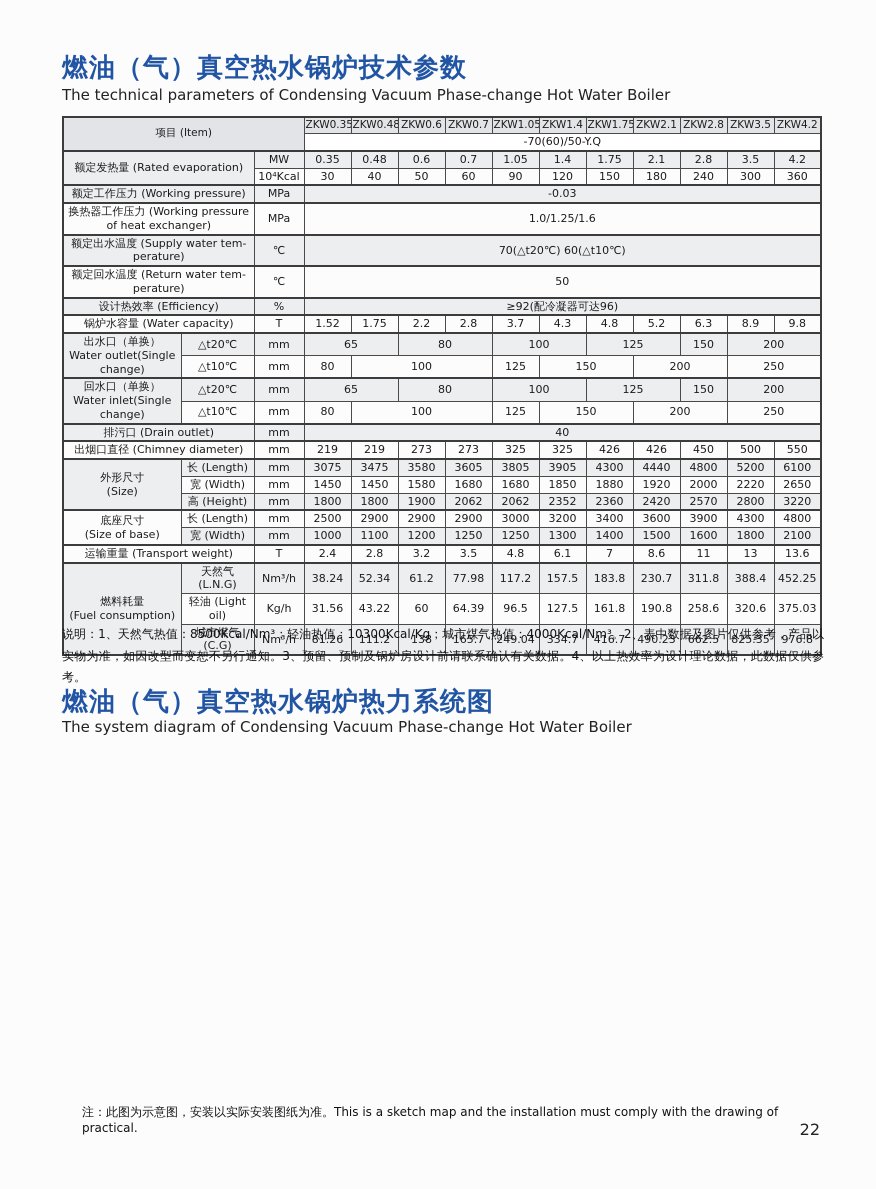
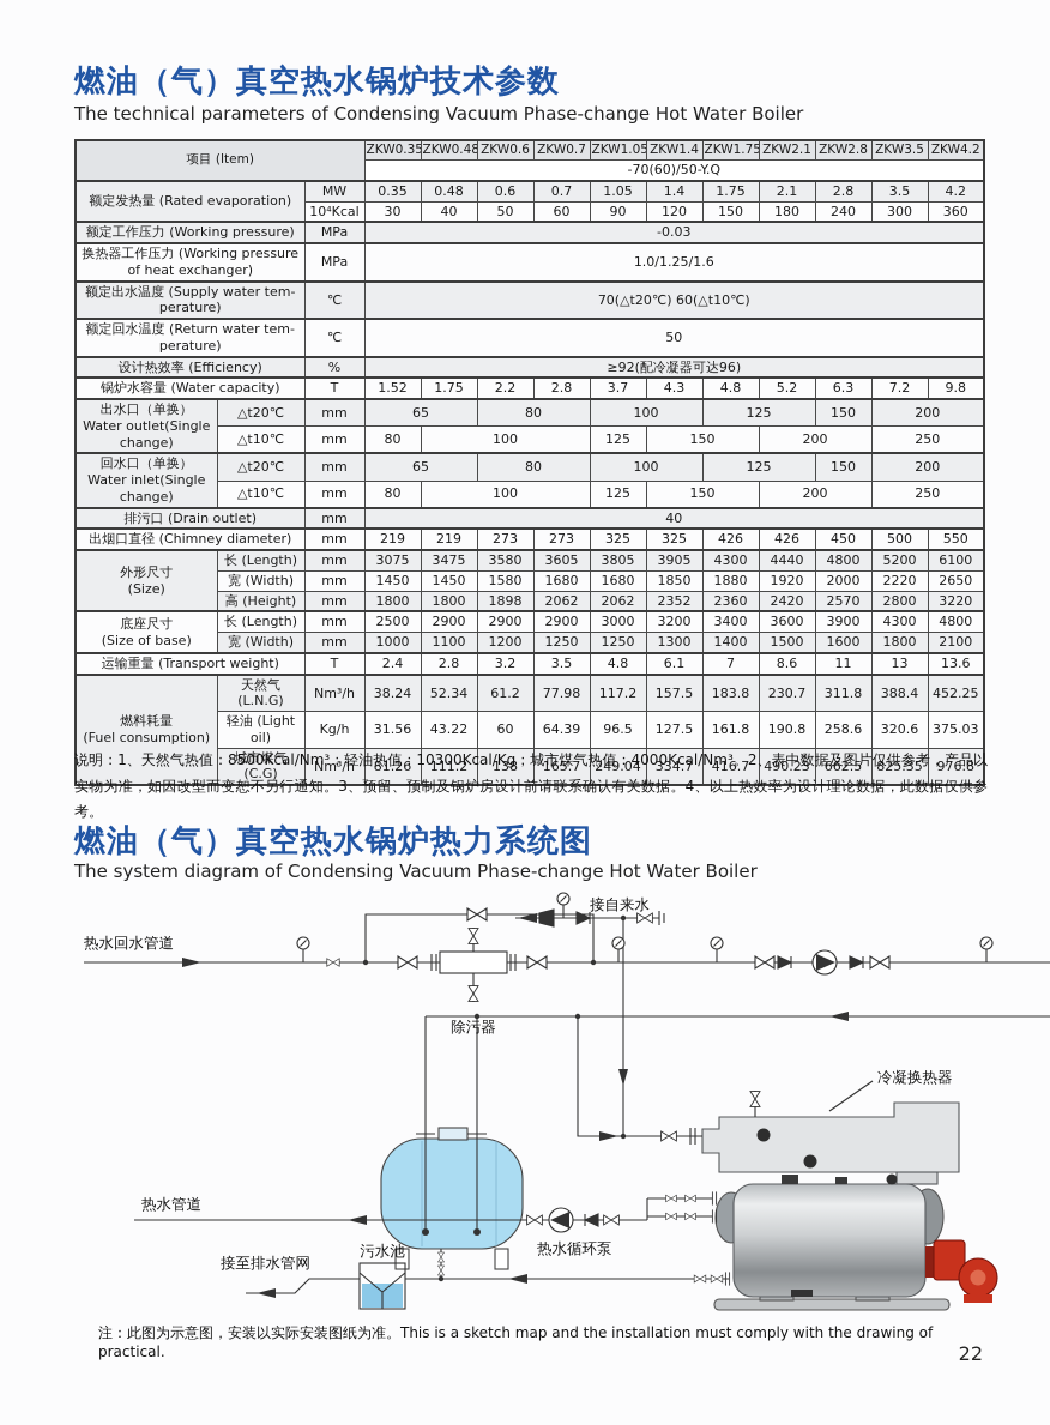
  燃油（气）真空热水锅炉技术参数
  The technical parameters of Condensing Vacuum Phase-change Hot Water Boiler
  项目 (Item)	ZKW0.35	ZKW0.48	ZKW0.6	ZKW0.7	ZKW1.05	ZKW1.4	ZKW1.75	ZKW2.1	ZKW2.8	ZKW3.5	ZKW4.2
  -70(60)/50-Y.Q
  额定发热量 (Rated evaporation)	MW	0.35	0.48	0.6	0.7	1.05	1.4	1.75	2.1	2.8	3.5	4.2
  10⁴Kcal	30	40	50	60	90	120	150	180	240	300	360
  额定工作压力 (Working pressure)	MPa	-0.03
  换热器工作压力 (Working pressure of heat exchanger)	MPa	1.0/1.25/1.6
  额定出水温度 (Supply water tem-perature)	℃	70(△t20℃) 60(△t10℃)
  额定回水温度 (Return water tem-perature)	℃	50
  设计热效率 (Efficiency)	%	≥92(配冷凝器可达96)
- 锅炉水容量 (Water capacity)	T	1.52	1.75	2.2	2.8	3.7	4.3	4.8	5.2	6.3	8.9	9.8
+ 锅炉水容量 (Water capacity)	T	1.52	1.75	2.2	2.8	3.7	4.3	4.8	5.2	6.3	7.2	9.8
  出水口（单换） Water outlet(Single change)	△t20℃	mm	65	80	100	125	150	200
  △t10℃	mm	80	100	125	150	200	250
  回水口（单换） Water inlet(Single change)	△t20℃	mm	65	80	100	125	150	200
  △t10℃	mm	80	100	125	150	200	250
  排污口 (Drain outlet)	mm	40
  出烟口直径 (Chimney diameter)	mm	219	219	273	273	325	325	426	426	450	500	550
  外形尺寸 (Size)	长 (Length)	mm	3075	3475	3580	3605	3805	3905	4300	4440	4800	5200	6100
  宽 (Width)	mm	1450	1450	1580	1680	1680	1850	1880	1920	2000	2220	2650
- 高 (Height)	mm	1800	1800	1900	2062	2062	2352	2360	2420	2570	2800	3220
+ 高 (Height)	mm	1800	1800	1898	2062	2062	2352	2360	2420	2570	2800	3220
  底座尺寸 (Size of base)	长 (Length)	mm	2500	2900	2900	2900	3000	3200	3400	3600	3900	4300	4800
  宽 (Width)	mm	1000	1100	1200	1250	1250	1300	1400	1500	1600	1800	2100
  运输重量 (Transport weight)	T	2.4	2.8	3.2	3.5	4.8	6.1	7	8.6	11	13	13.6
  燃料耗量 (Fuel consumption)	天然气 (L.N.G)	Nm³/h	38.24	52.34	61.2	77.98	117.2	157.5	183.8	230.7	311.8	388.4	452.25
  轻油 (Light oil)	Kg/h	31.56	43.22	60	64.39	96.5	127.5	161.8	190.8	258.6	320.6	375.03
  城市煤气 (C.G)	Nm³/h	81.26	111.2	138	165.7	249.04	334.7	416.7	490.23	662.5	825.35	976.8
  说明：1、天然气热值：8500Kcal/Nm³；轻油热值：10300Kcal/Kg；城市煤气热值：4000Kcal/Nm³。2、表中数据及图片仅供参考，产品以实物为准，如因改型而变恕不另行通知。3、预留、预制及锅炉房设计前请联系确认有关数据。4、以上热效率为设计理论数据，此数据仅供参考。
  燃油（气）真空热水锅炉热力系统图
  The system diagram of Condensing Vacuum Phase-change Hot Water Boiler
+ 热水回水管道
+ 除污器
+ 接自来水
+ 冷凝换热器
+ 热水管道
+ 热水循环泵
+ 污水池
+ 接至排水管网
  注：此图为示意图，安装以实际安装图纸为准。This is a sketch map and the installation must comply with the drawing of practical.
  22
